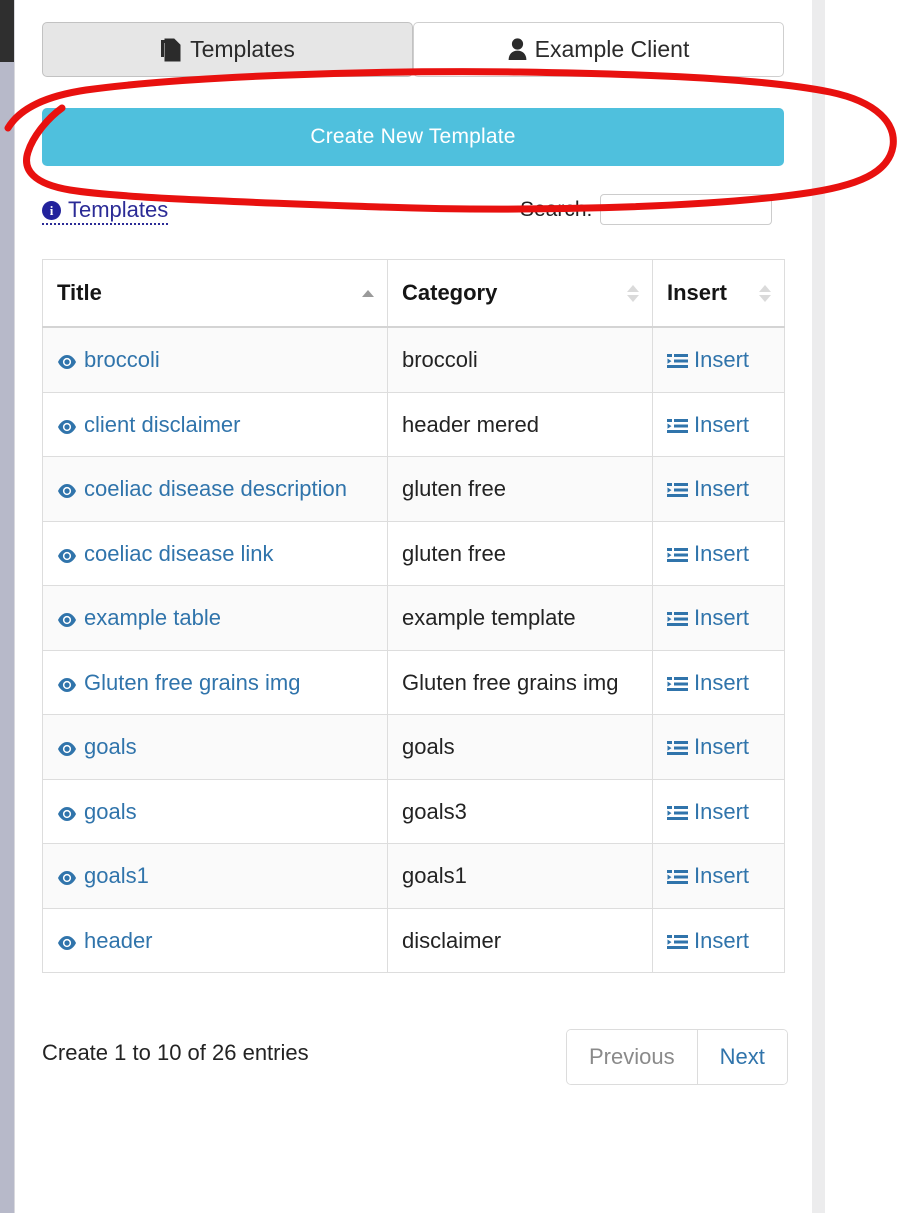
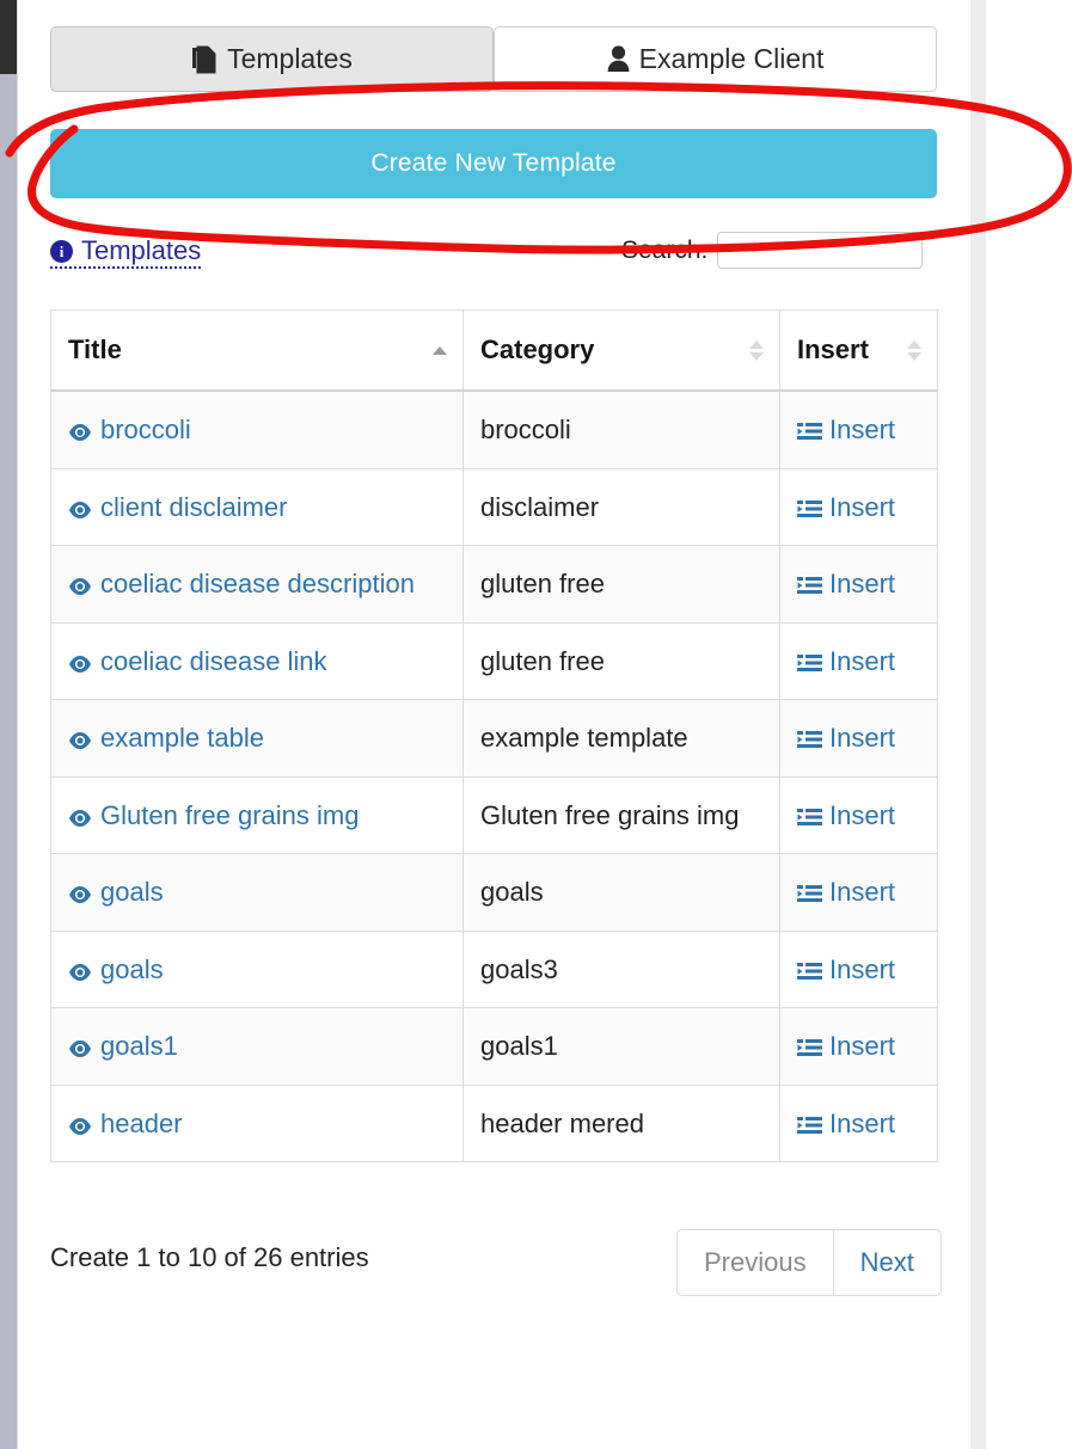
  Templates
  Example Client
  Create New Template
  i
  Templates
  Title	Category	Insert
  broccoli	broccoli	Insert
- client disclaimer	header mered	Insert
+ client disclaimer	disclaimer	Insert
  coeliac disease description	gluten free	Insert
  coeliac disease link	gluten free	Insert
  example table	example template	Insert
  Gluten free grains img	Gluten free grains img	Insert
  goals	goals	Insert
  goals	goals3	Insert
  goals1	goals1	Insert
- header	disclaimer	Insert
+ header	header mered	Insert
  Create 1 to 10 of 26 entries
  Previous
  Next
